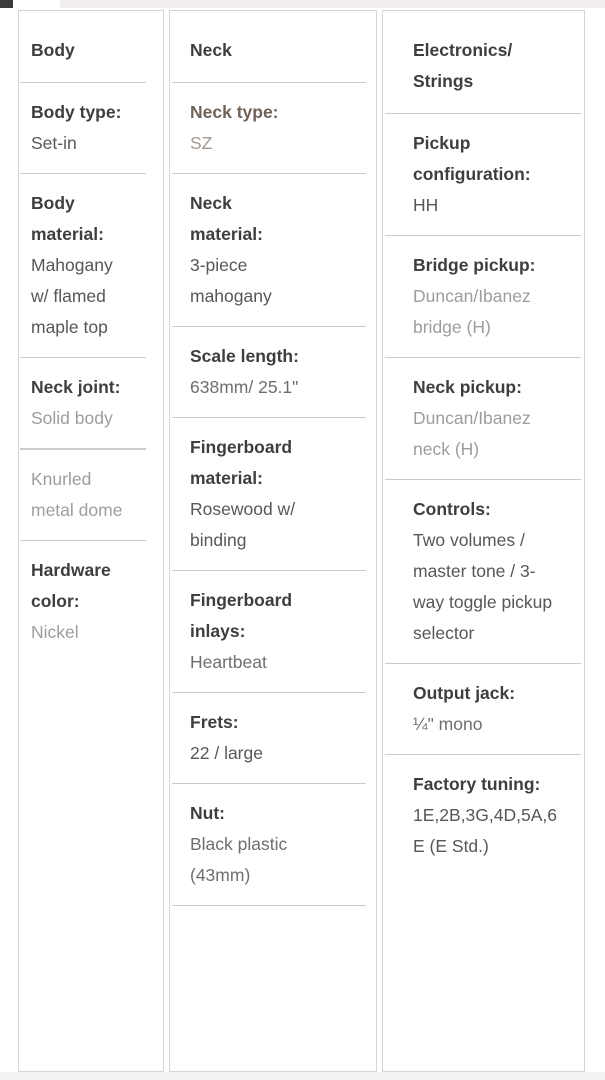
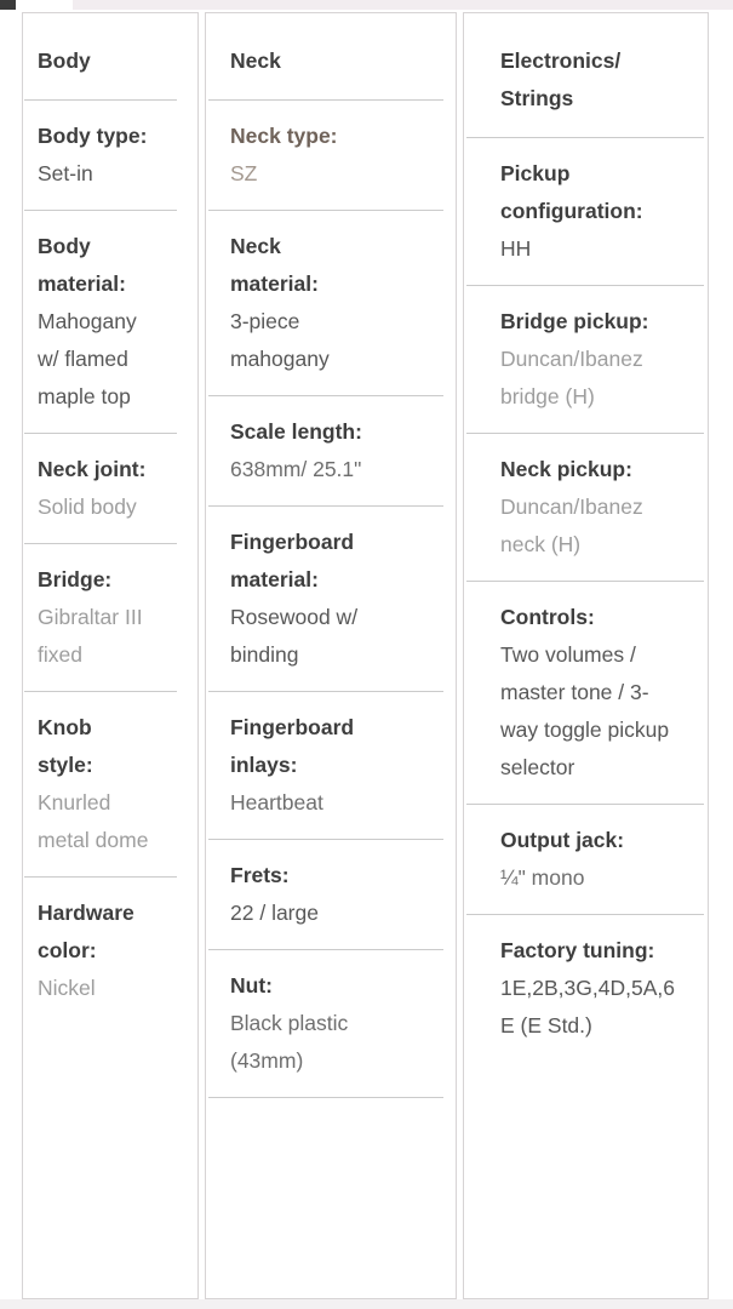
  Body
  Body type:
  Set-in
  Body material:
  Mahogany w/ flamed maple top
  Neck joint:
  Solid body
+ Bridge:
+ Gibraltar III fixed
+ Knob style:
  Knurled metal dome
  Hardware color:
  Nickel
  Neck
  Neck type:
  SZ
  Neck material:
  3-piece mahogany
  Scale length:
  638mm/ 25.1"
  Fingerboard material:
  Rosewood w/ binding
  Fingerboard inlays:
  Heartbeat
  Frets:
  22 / large
  Nut:
  Black plastic (43mm)
  Electronics/Strings
  Pickup configuration:
  HH
  Bridge pickup:
  Duncan/Ibanez bridge (H)
  Neck pickup:
  Duncan/Ibanez neck (H)
  Controls:
  Two volumes / master tone / 3-way toggle pickup selector
  Output jack:
  ¼" mono
  Factory tuning:
  1E,2B,3G,4D,5A,6E (E Std.)
